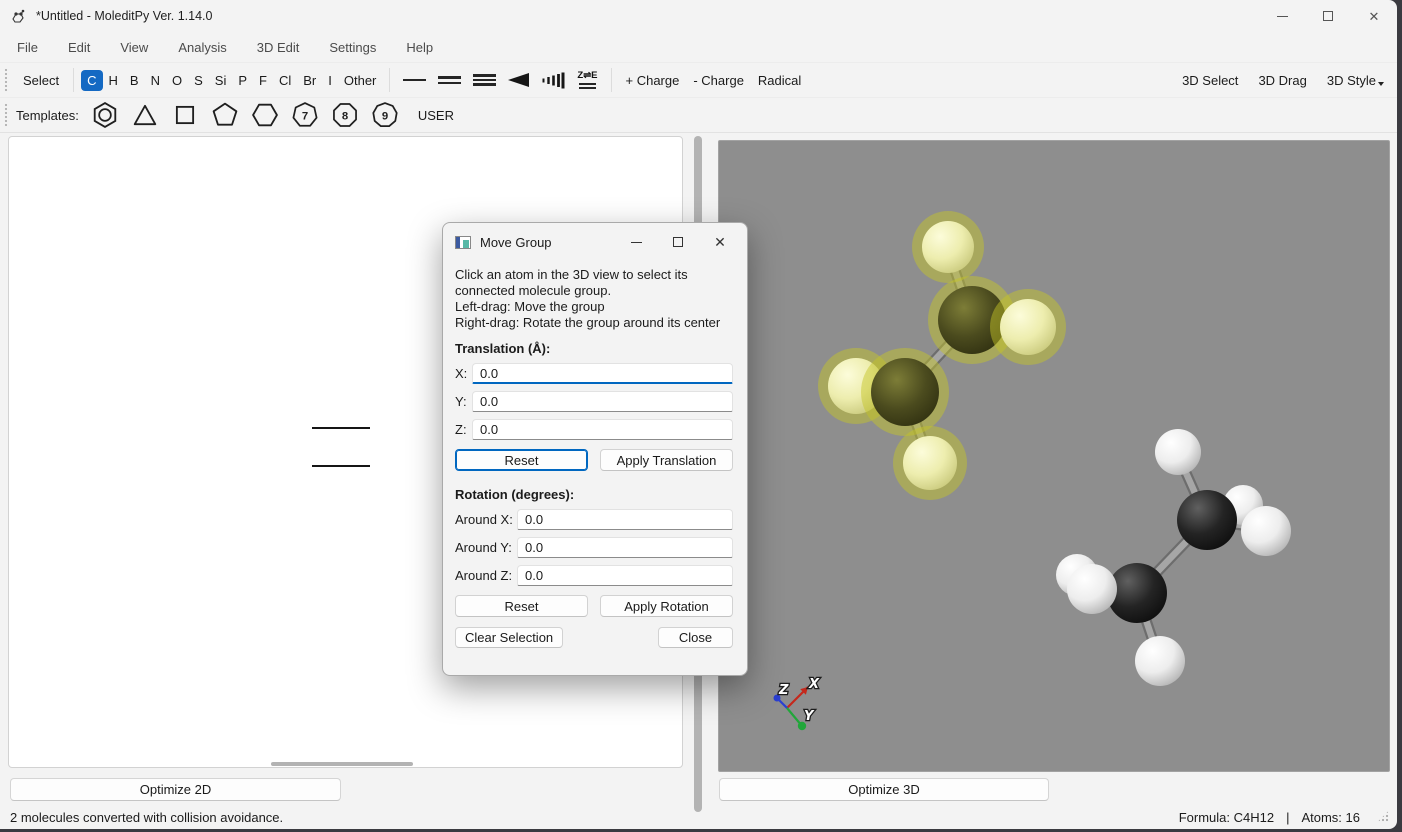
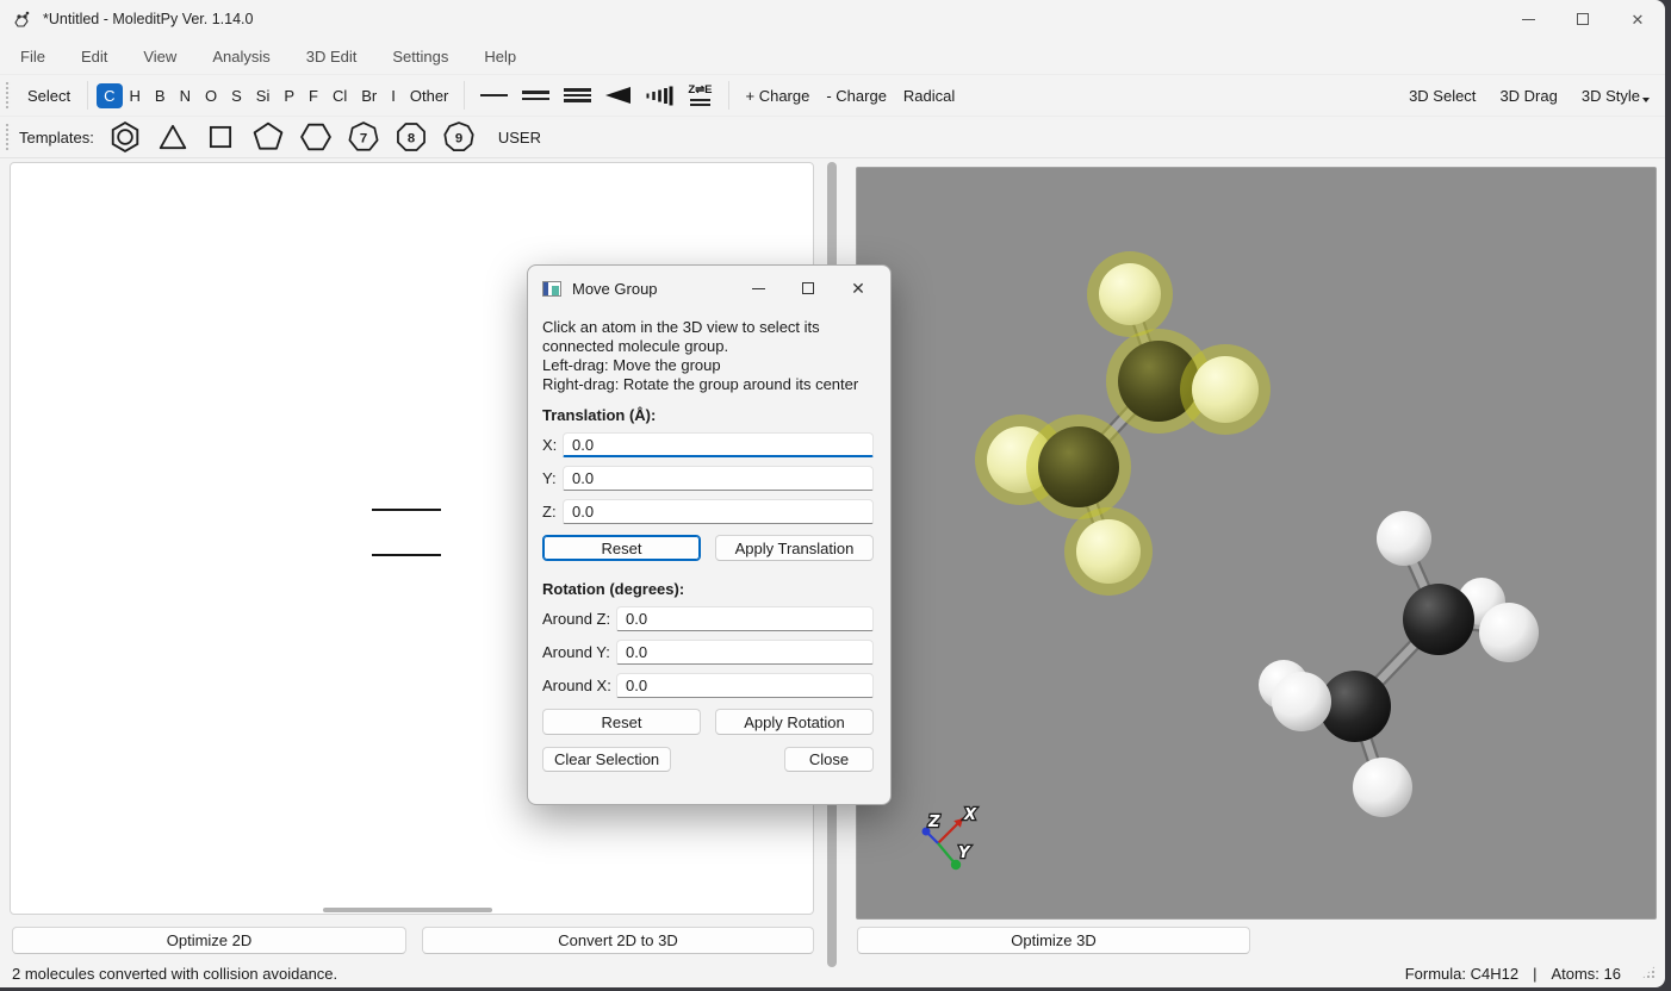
  *Untitled - MoleditPy Ver. 1.14.0
  ✕
  File
  Edit
  View
  Analysis
  3D Edit
  Settings
  Help
  Select
  C
  H
  B
  N
  O
  S
  Si
  P
  F
  Cl
  Br
  I
  Other
  Z⇌E
  + Charge
  - Charge
  Radical
  3D Select
  3D Drag
  3D Style
  Templates:
  7
  8
  9
  USER
  X
  Z
  Y
  Optimize 2D
+ Convert 2D to 3D
  Optimize 3D
  2 molecules converted with collision avoidance.
  Formula: C4H12
  |
  Atoms: 16
  Move Group
  ✕
  Click an atom in the 3D view to select its connected molecule group.
  Left-drag: Move the group
  Right-drag: Rotate the group around its center
  Translation (Å):
  X:
  0.0
  Y:
  0.0
  Z:
  0.0
  Reset
  Apply Translation
  Rotation (degrees):
- Around X:
+ Around Z:
  0.0
  Around Y:
  0.0
- Around Z:
+ Around X:
  0.0
  Reset
  Apply Rotation
  Clear Selection
  Close
